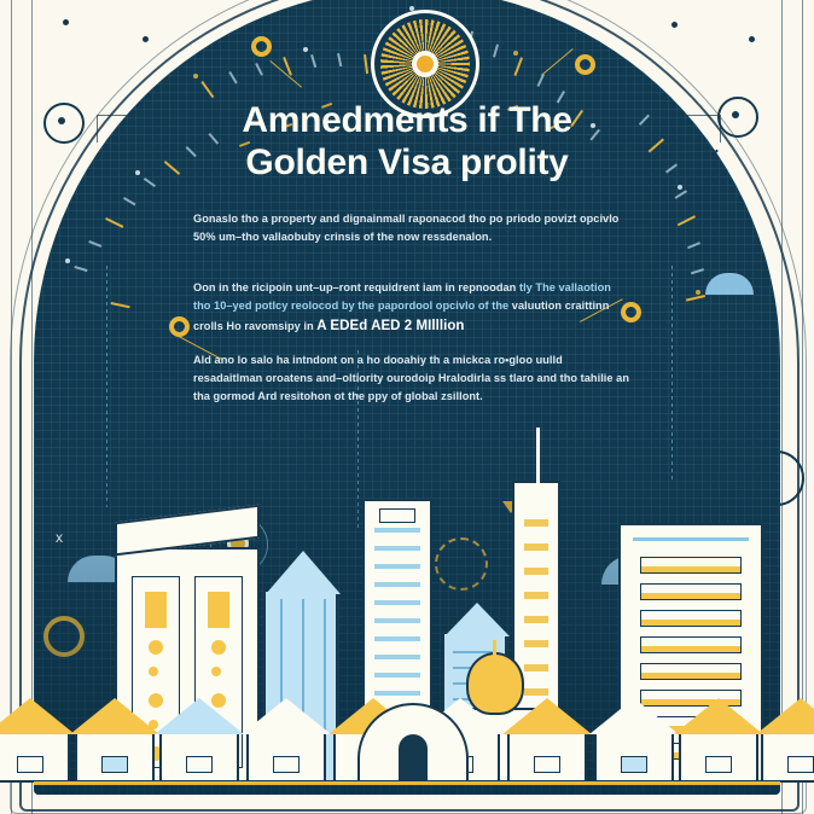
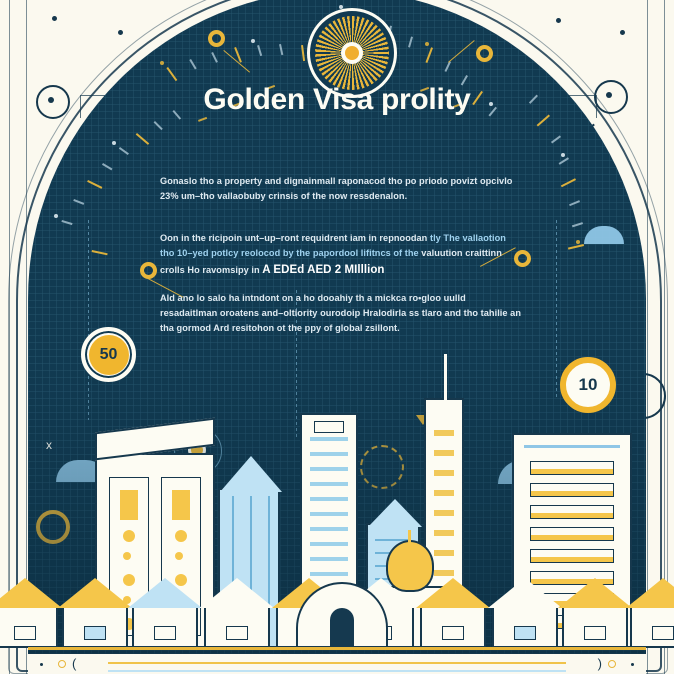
- Amnedments if The
  Golden Visa prolity
- Gonaslo tho a property and dignainmall raponacod tho po priodo povizt opcivlo 50% um–tho vallaobuby crinsis of the now ressdenalon.
+ Gonaslo tho a property and dignainmall raponacod tho po priodo povizt opcivlo 23% um–tho vallaobuby crinsis of the now ressdenalon.
- Oon in the ricipoin unt–up–ront requidrent iam in repnoodan tly The vallaotion tho 10–yed potlcy reolocod by the papordool opcivlo of the valuution craittinn crolls Ho ravomsipy in A EDEd AED 2 MIlllion
+ Oon in the ricipoin unt–up–ront requidrent iam in repnoodan tly The vallaotion tho 10–yed potlcy reolocod by the papordool lifitncs of the valuution craittinn crolls Ho ravomsipy in A EDEd AED 2 MIlllion
  Ald ano lo salo ha intndont on a ho dooahiy th a mickca ro•gloo uulld resadaitlman oroatens and–oltiority ourodoip Hralodirla ss tlaro and tho tahilie an tha gormod Ard resitohon ot the ppy of global zsillont.
+ 50
+ 10
+ (
+ )
